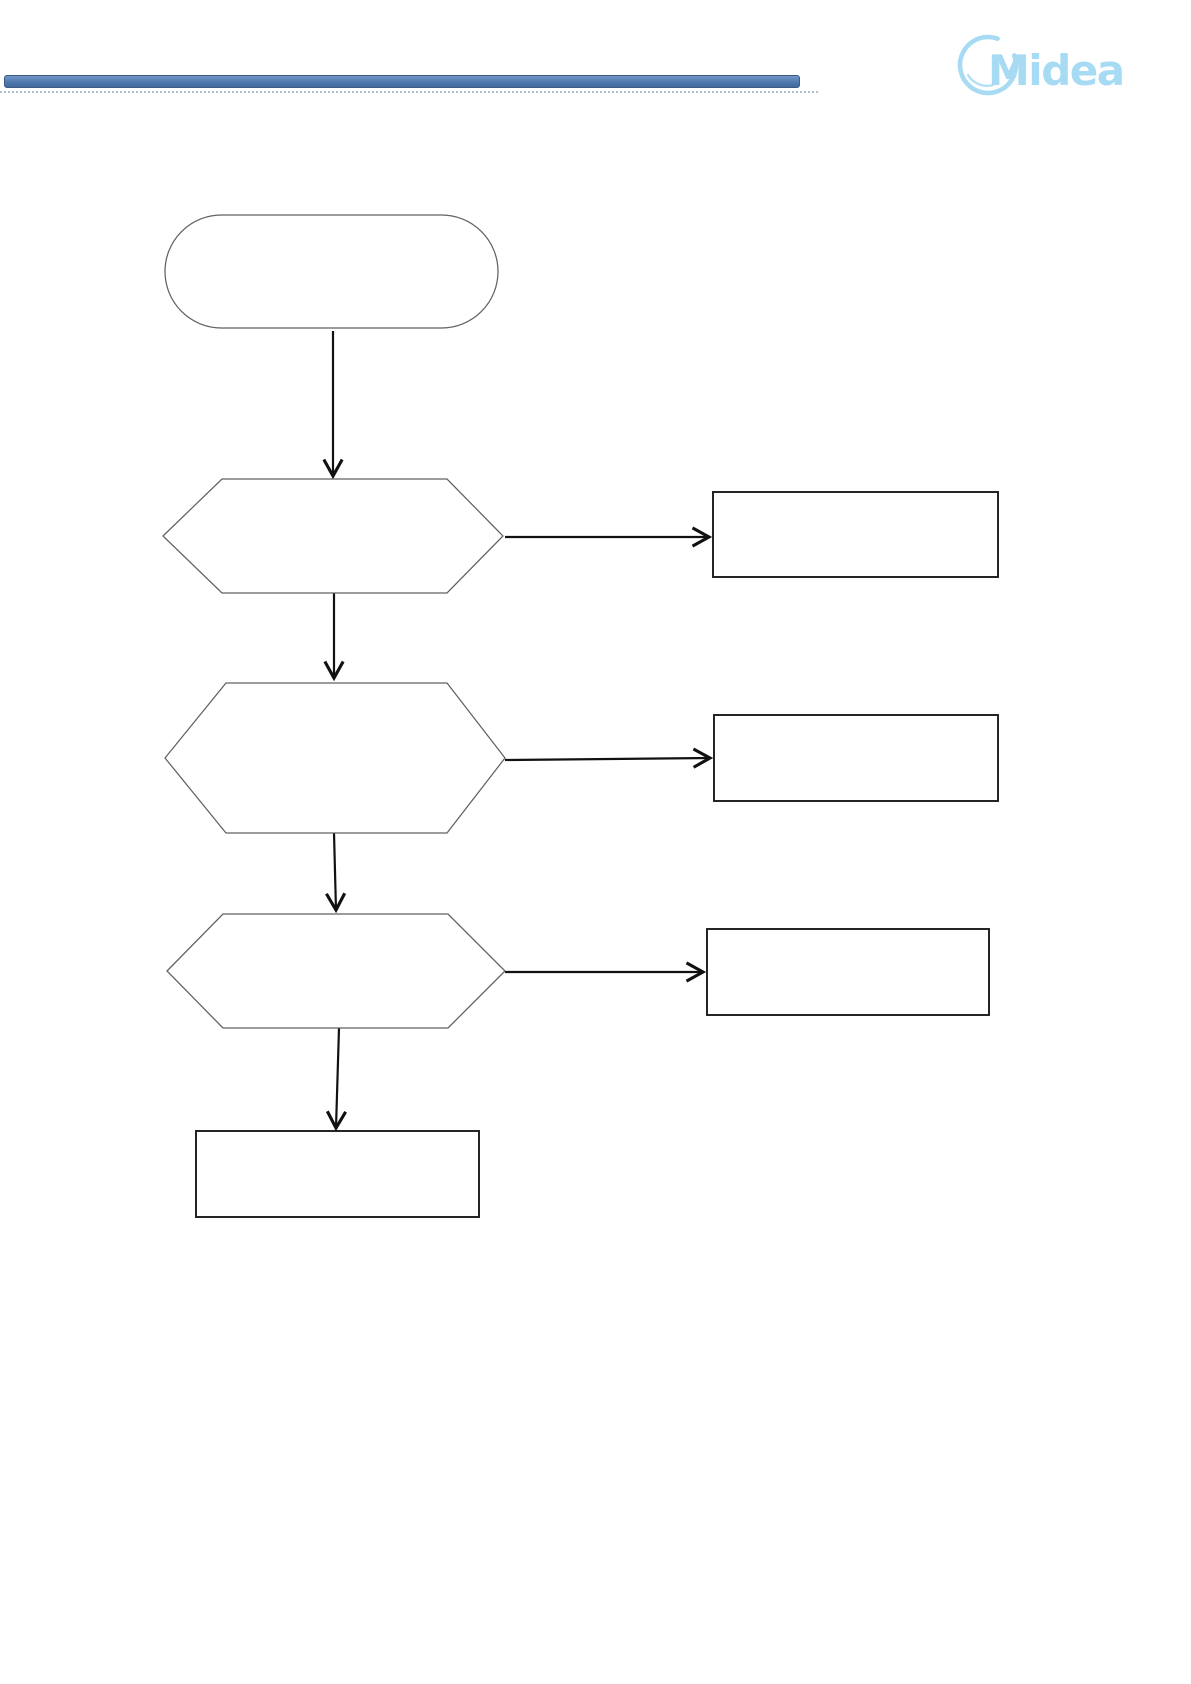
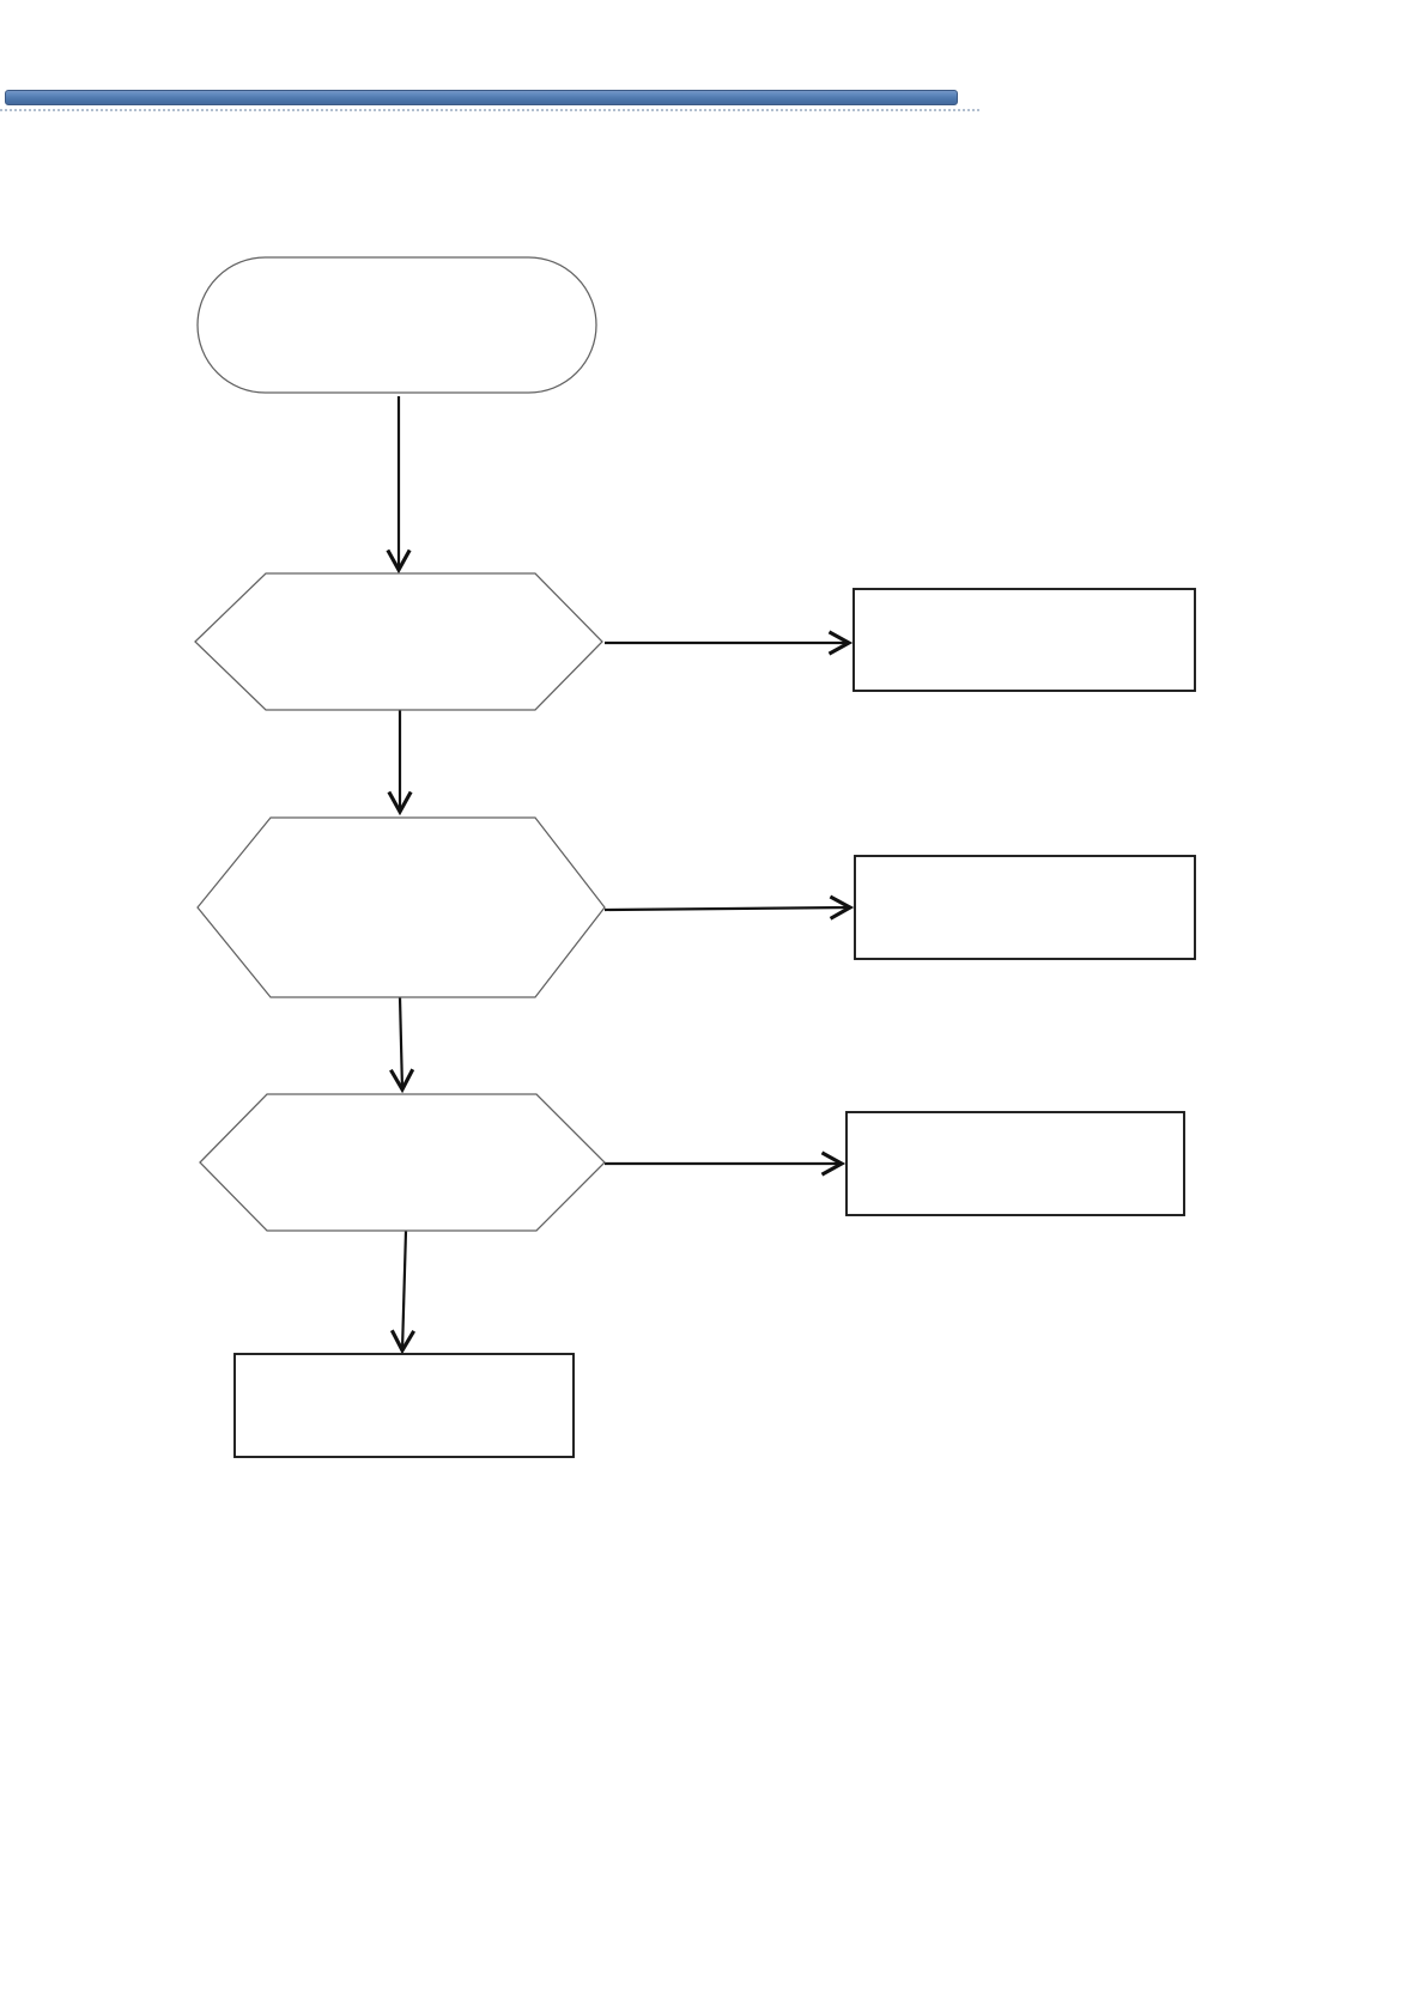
- Midea
